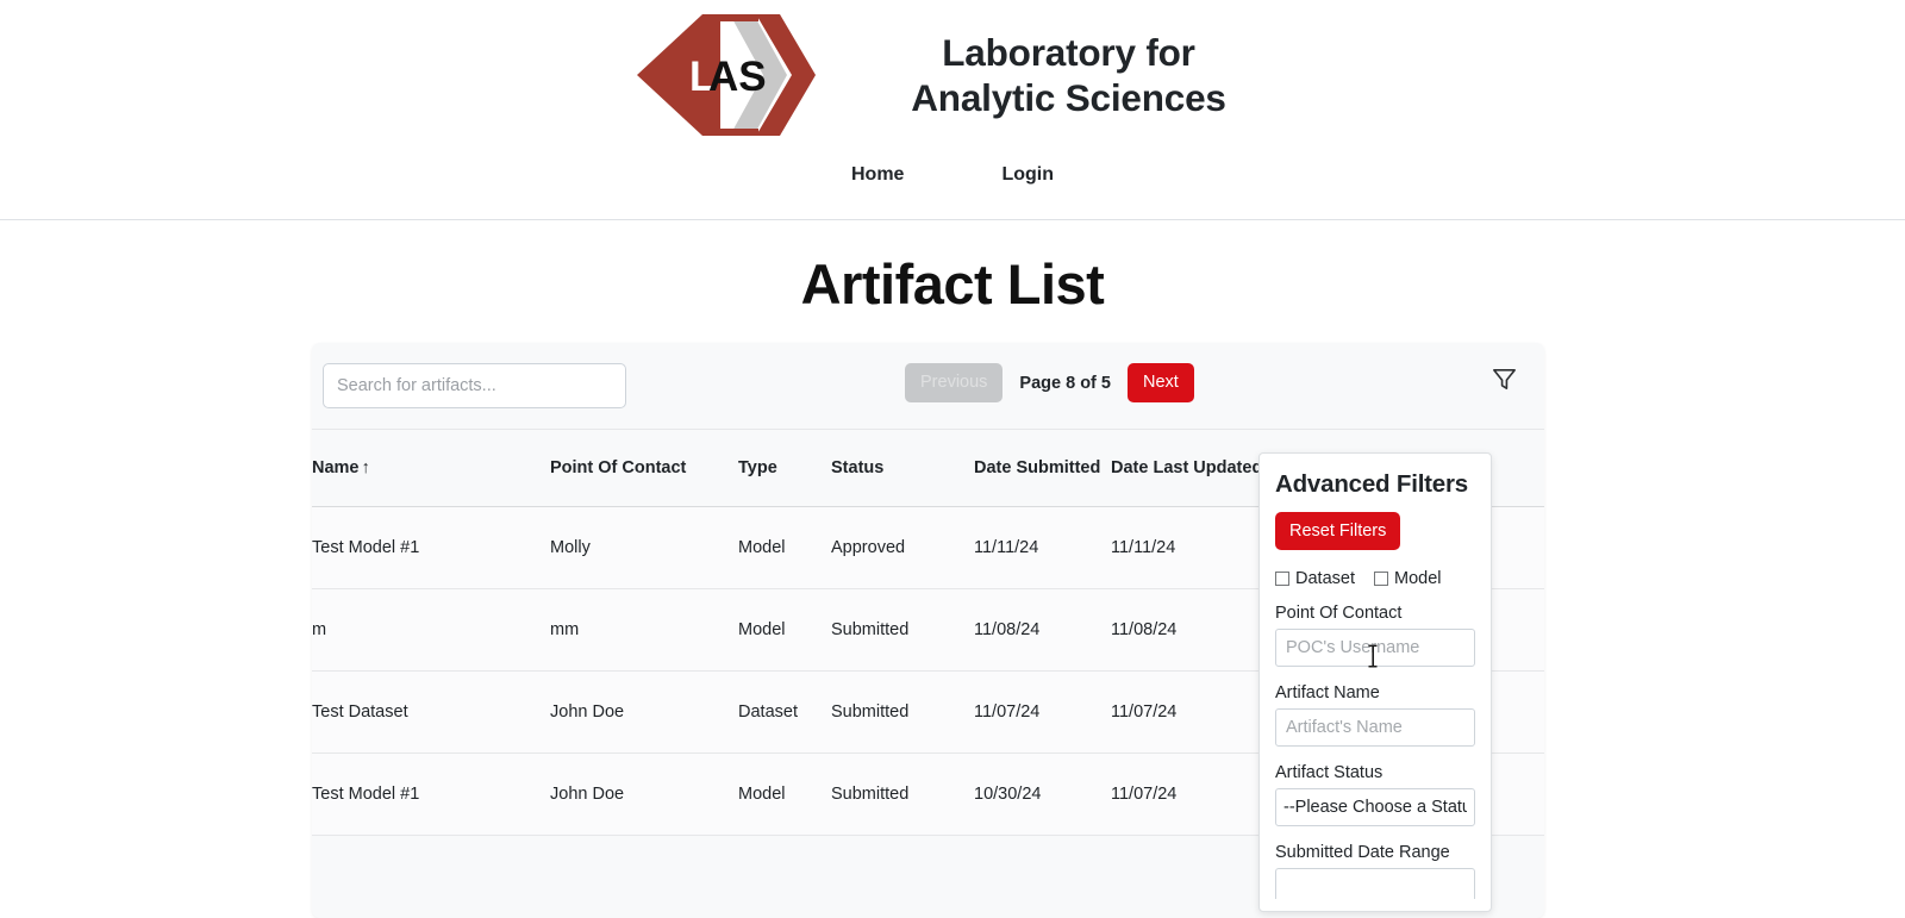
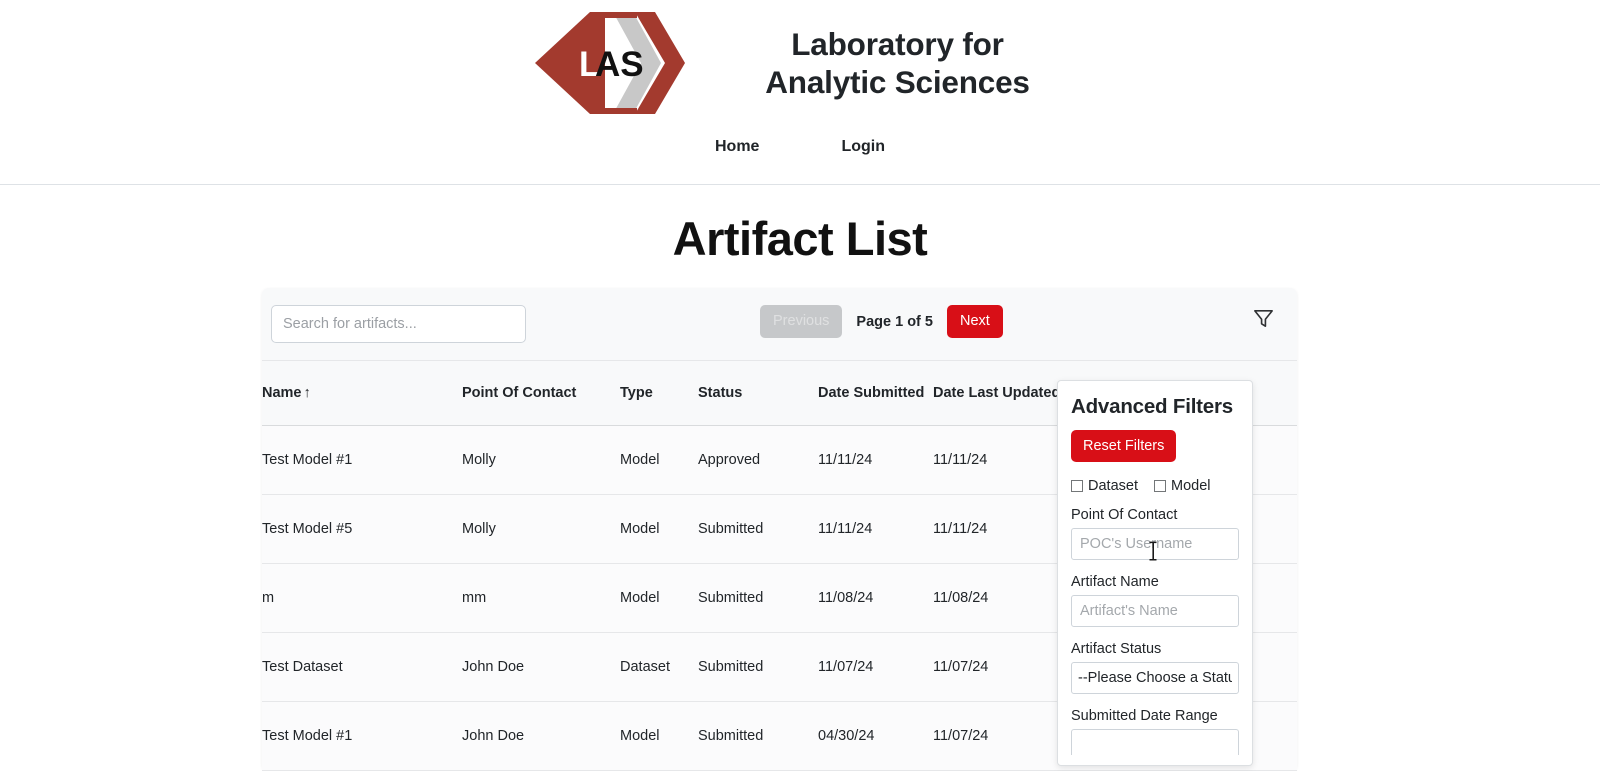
  L
  AS
  Laboratory for Analytic Sciences
  Home
  Login
  Artifact List
  Search for artifacts...
  Previous
- Page 8 of 5
+ Page 1 of 5
  Next
  Name ↑	Point Of Contact	Type	Status	Date Submitted	Date Last Updated
  Test Model #1	Molly	Model	Approved	11/11/24	11/11/24
+ Test Model #5	Molly	Model	Submitted	11/11/24	11/11/24
  m	mm	Model	Submitted	11/08/24	11/08/24
  Test Dataset	John Doe	Dataset	Submitted	11/07/24	11/07/24
- Test Model #1	John Doe	Model	Submitted	10/30/24	11/07/24
+ Test Model #1	John Doe	Model	Submitted	04/30/24	11/07/24
  Advanced Filters
  Reset Filters
  Dataset
  Model
  Point Of Contact
  POC's Usename
  Artifact Name
  Artifact's Name
  Artifact Status
  --Please Choose a Statu
  Submitted Date Range
